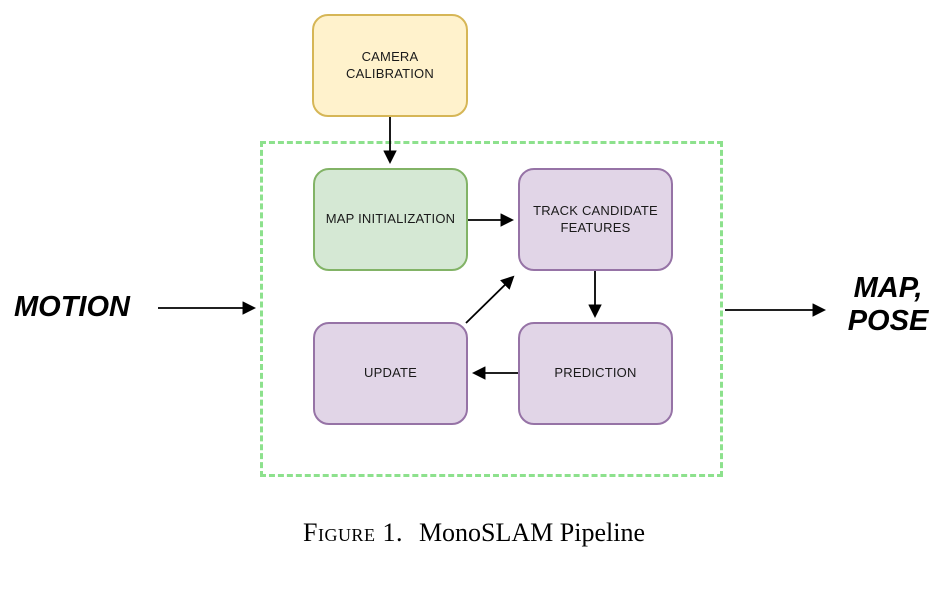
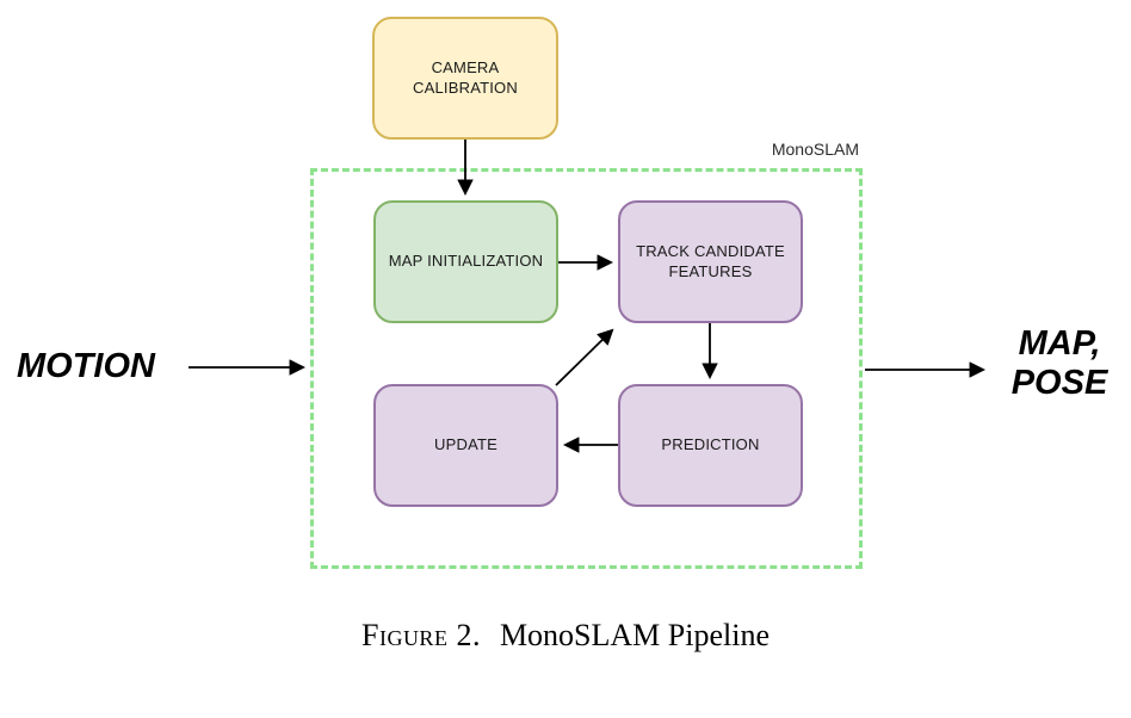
+ MonoSLAM
  CAMERA
  CALIBRATION
  MAP INITIALIZATION
  TRACK CANDIDATE
  FEATURES
  UPDATE
  PREDICTION
  MOTION
  MAP,
  POSE
- Figure 1. MonoSLAM Pipeline
+ Figure 2. MonoSLAM Pipeline
